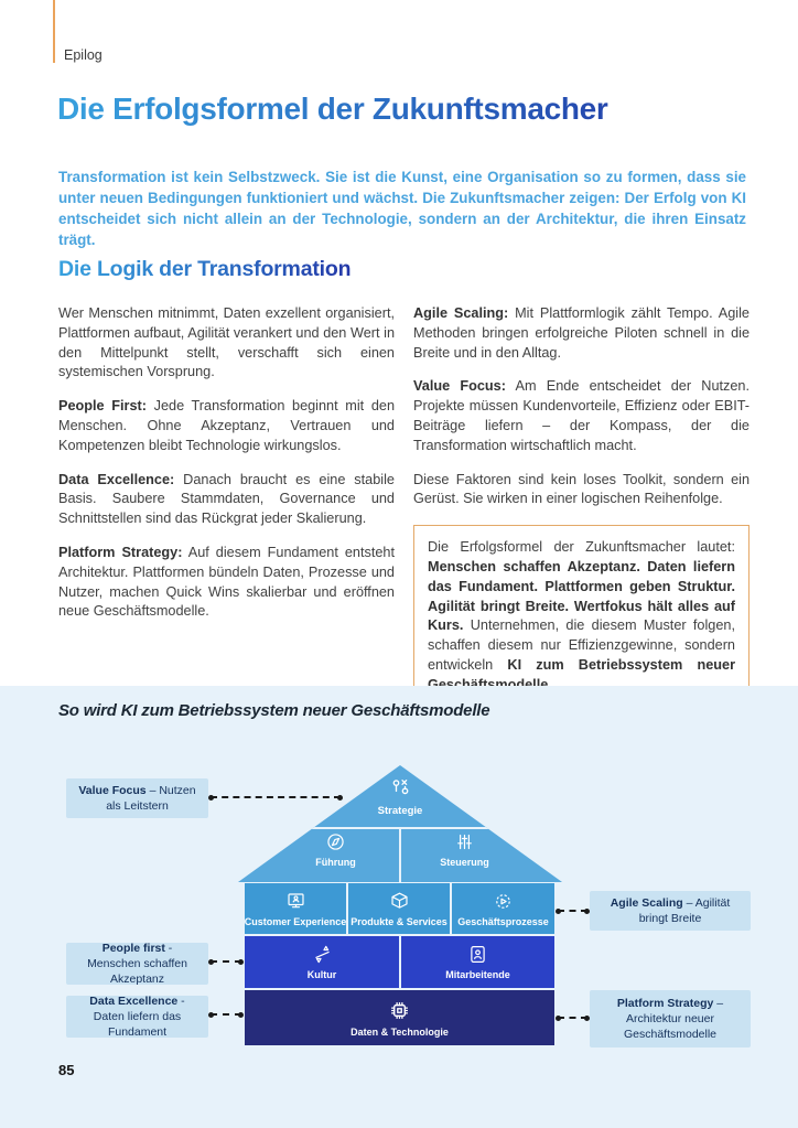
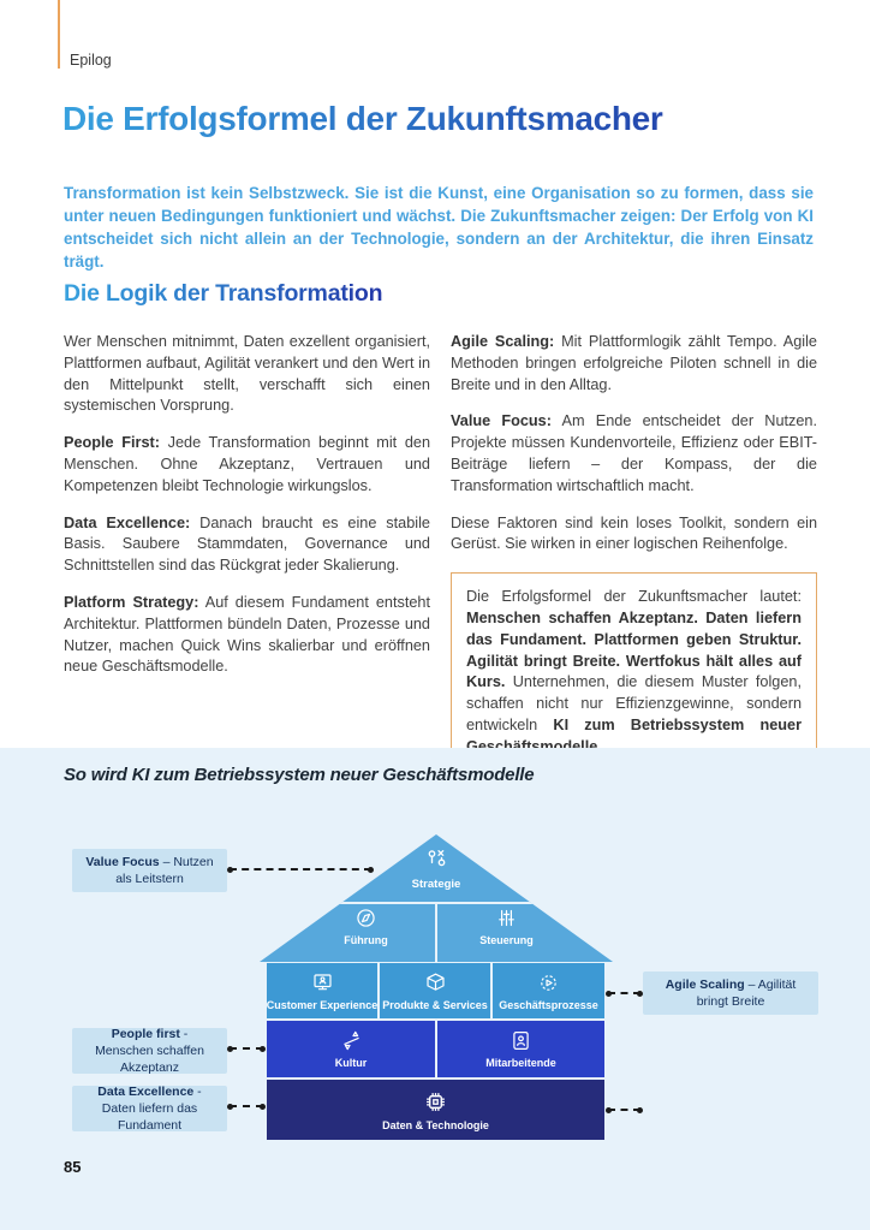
  Epilog
  Die Erfolgsformel der Zukunftsmacher
  Transformation ist kein Selbstzweck. Sie ist die Kunst, eine Organisation so zu formen, dass sie unter neuen Bedingungen funktioniert und wächst. Die Zukunftsmacher zeigen: Der Erfolg von KI entscheidet sich nicht allein an der Technologie, sondern an der Architektur, die ihren Einsatz trägt.
  Die Logik der Transformation
  Wer Menschen mitnimmt, Daten exzellent organisiert, Plattformen aufbaut, Agilität verankert und den Wert in den Mittelpunkt stellt, verschafft sich einen systemischen Vorsprung.
  People First: Jede Transformation beginnt mit den Menschen. Ohne Akzeptanz, Vertrauen und Kompetenzen bleibt Technologie wirkungslos.
  Data Excellence: Danach braucht es eine stabile Basis. Saubere Stammdaten, Governance und Schnittstellen sind das Rückgrat jeder Skalierung.
  Platform Strategy: Auf diesem Fundament entsteht Architektur. Plattformen bündeln Daten, Prozesse und Nutzer, machen Quick Wins skalierbar und eröffnen neue Geschäftsmodelle.
  Agile Scaling: Mit Plattformlogik zählt Tempo. Agile Methoden bringen erfolgreiche Piloten schnell in die Breite und in den Alltag.
  Value Focus: Am Ende entscheidet der Nutzen. Projekte müssen Kundenvorteile, Effizienz oder EBIT-Beiträge liefern – der Kompass, der die Transformation wirtschaftlich macht.
  Diese Faktoren sind kein loses Toolkit, sondern ein Gerüst. Sie wirken in einer logischen Reihenfolge.
- Die Erfolgsformel der Zukunftsmacher lautet: Menschen schaffen Akzeptanz. Daten liefern das Fundament. Plattformen geben Struktur. Agilität bringt Breite. Wertfokus hält alles auf Kurs. Unternehmen, die diesem Muster folgen, schaffen diesem nur Effizienzgewinne, sondern entwickeln KI zum Betriebssystem neuer Geschäftsmodelle.
+ Die Erfolgsformel der Zukunftsmacher lautet: Menschen schaffen Akzeptanz. Daten liefern das Fundament. Plattformen geben Struktur. Agilität bringt Breite. Wertfokus hält alles auf Kurs. Unternehmen, die diesem Muster folgen, schaffen nicht nur Effizienzgewinne, sondern entwickeln KI zum Betriebssystem neuer Geschäftsmodelle.
  So wird KI zum Betriebssystem neuer Geschäftsmodelle
  Strategie
  Führung
  Steuerung
  Customer Experience
  Produkte & Services
  Geschäftsprozesse
  Kultur
  Mitarbeitende
  Daten & Technologie
  Value Focus – Nutzen als Leitstern
  People first - Menschen schaffen Akzeptanz
  Data Excellence - Daten liefern das Fundament
  Agile Scaling – Agilität bringt Breite
- Platform Strategy – Architektur neuer Geschäftsmodelle
  85
